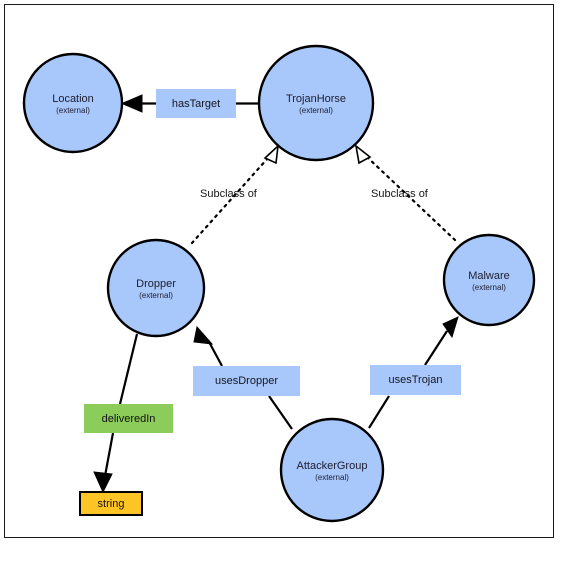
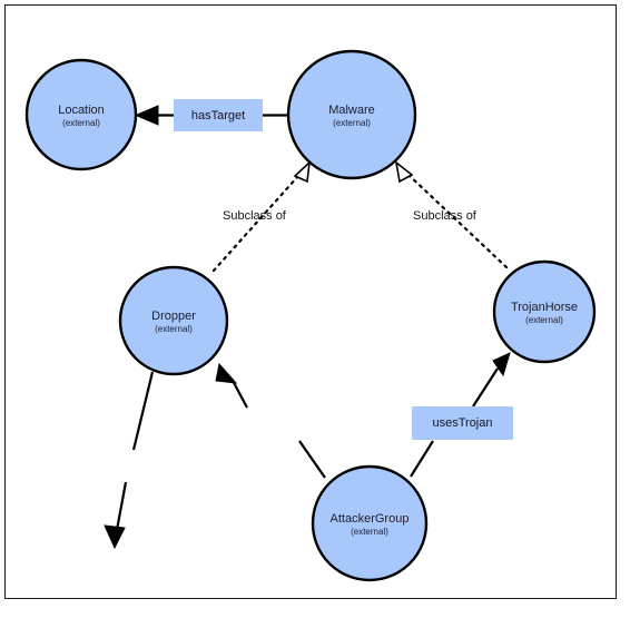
  Location
  (external)
- TrojanHorse
+ Malware
  (external)
  Dropper
  (external)
- Malware
+ TrojanHorse
  (external)
  AttackerGroup
  (external)
  hasTarget
- usesDropper
  usesTrojan
- deliveredIn
- string
  Subclass of
  Subclass of
